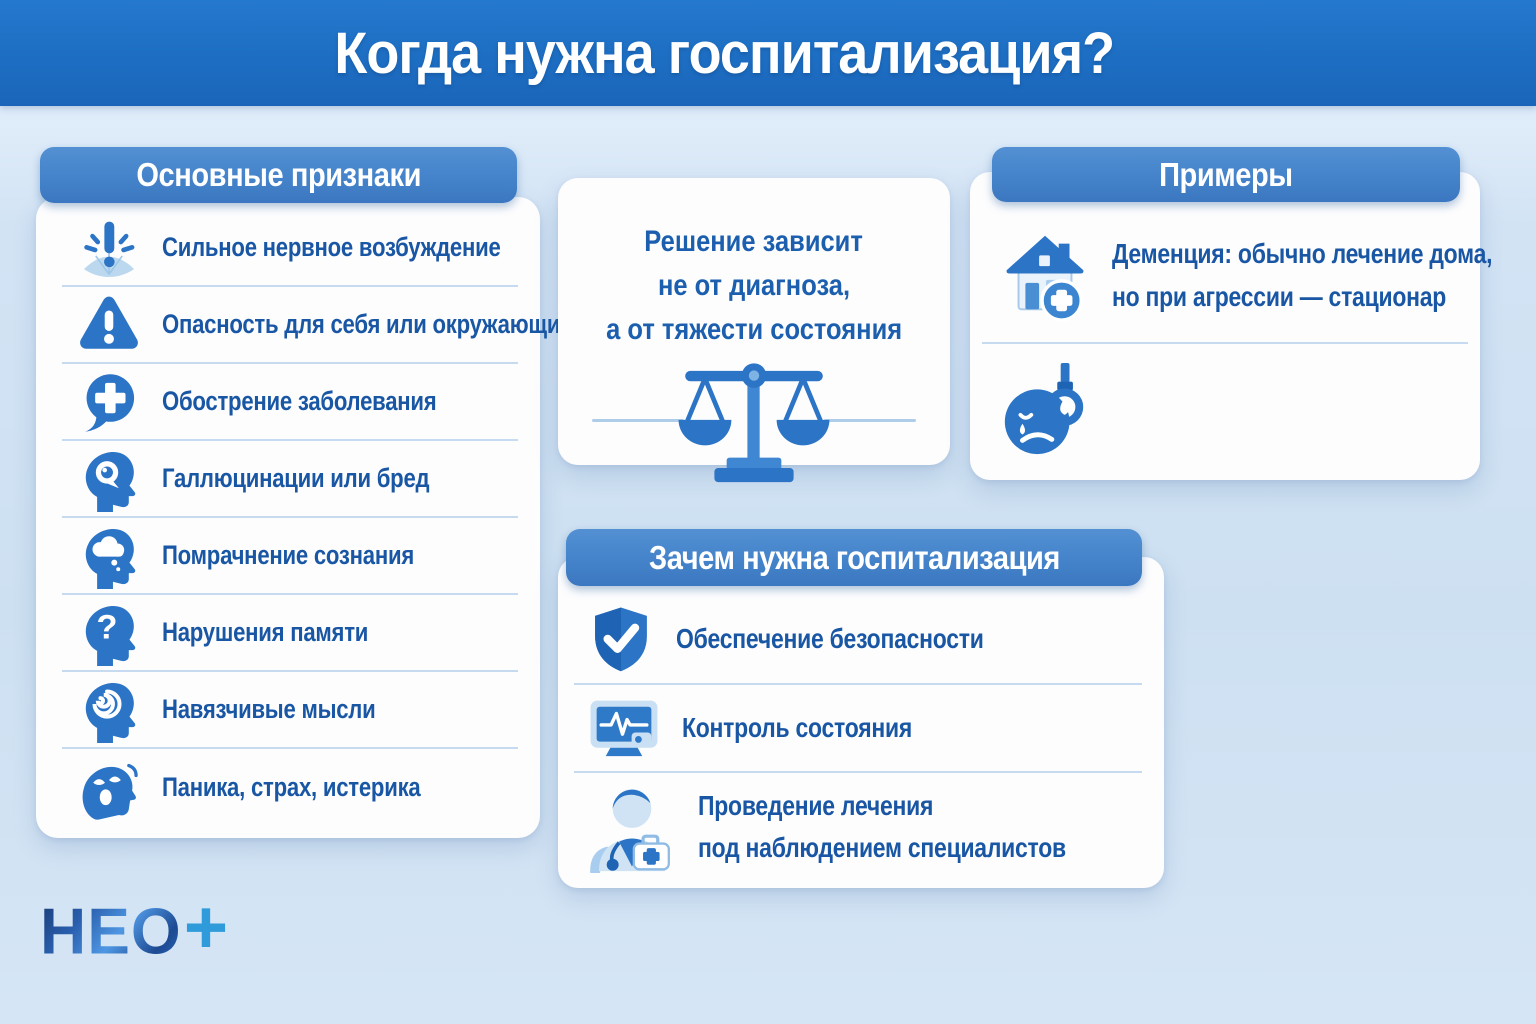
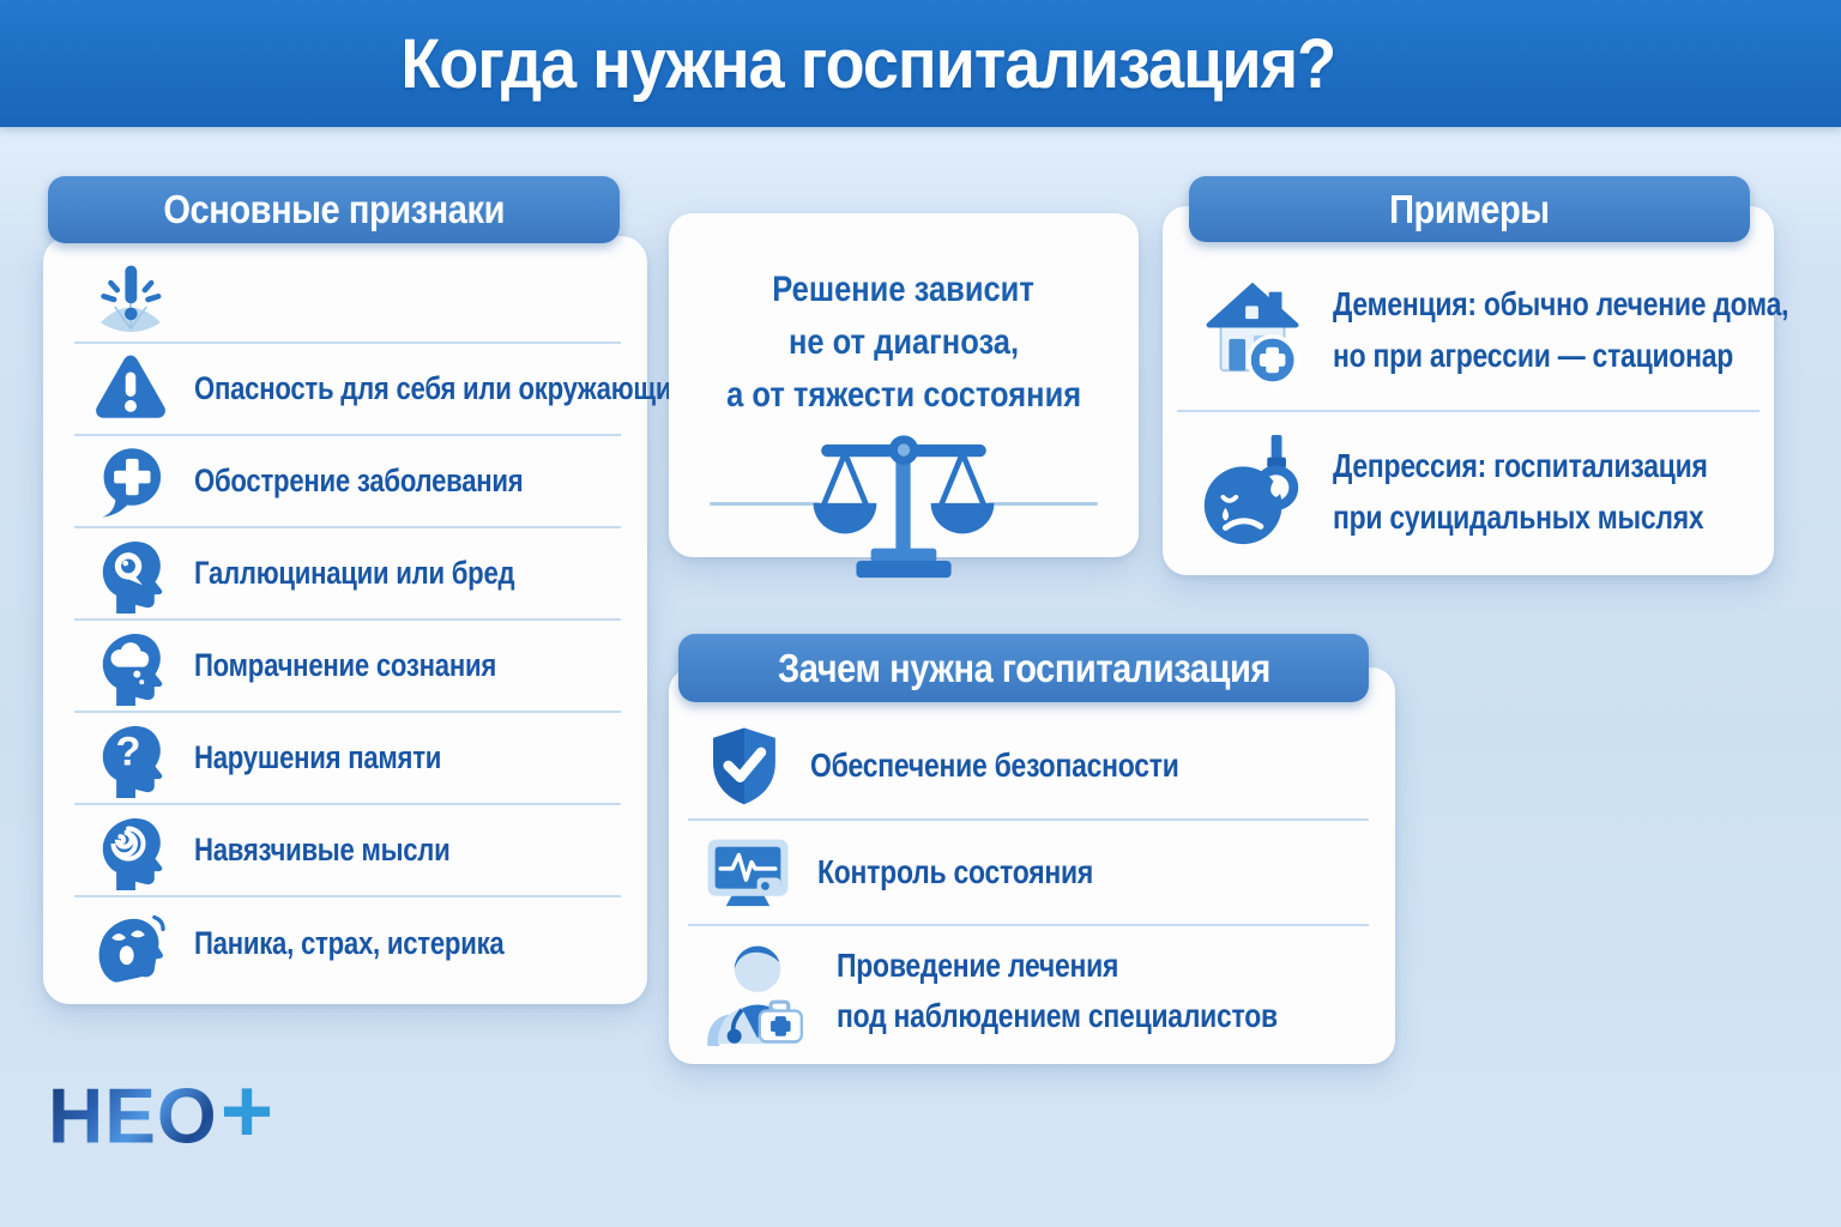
  Когда нужна госпитализация?
  Основные признаки
- Сильное нервное возбуждение
  Опасность для себя или окружающи
  Обострение заболевания
  Галлюцинации или бред
  Помрачнение сознания
  ?
  Нарушения памяти
  Навязчивые мысли
  Паника, страх, истерика
  Решение зависит
  не от диагноза,
  а от тяжести состояния
  Примеры
  Деменция: обычно лечение дома,
  но при агрессии — стационар
+ Депрессия: госпитализация
+ при суицидальных мыслях
  Зачем нужна госпитализация
  Обеспечение безопасности
  Контроль состояния
  Проведение лечения
  под наблюдением специалистов
  НЕО
  +
